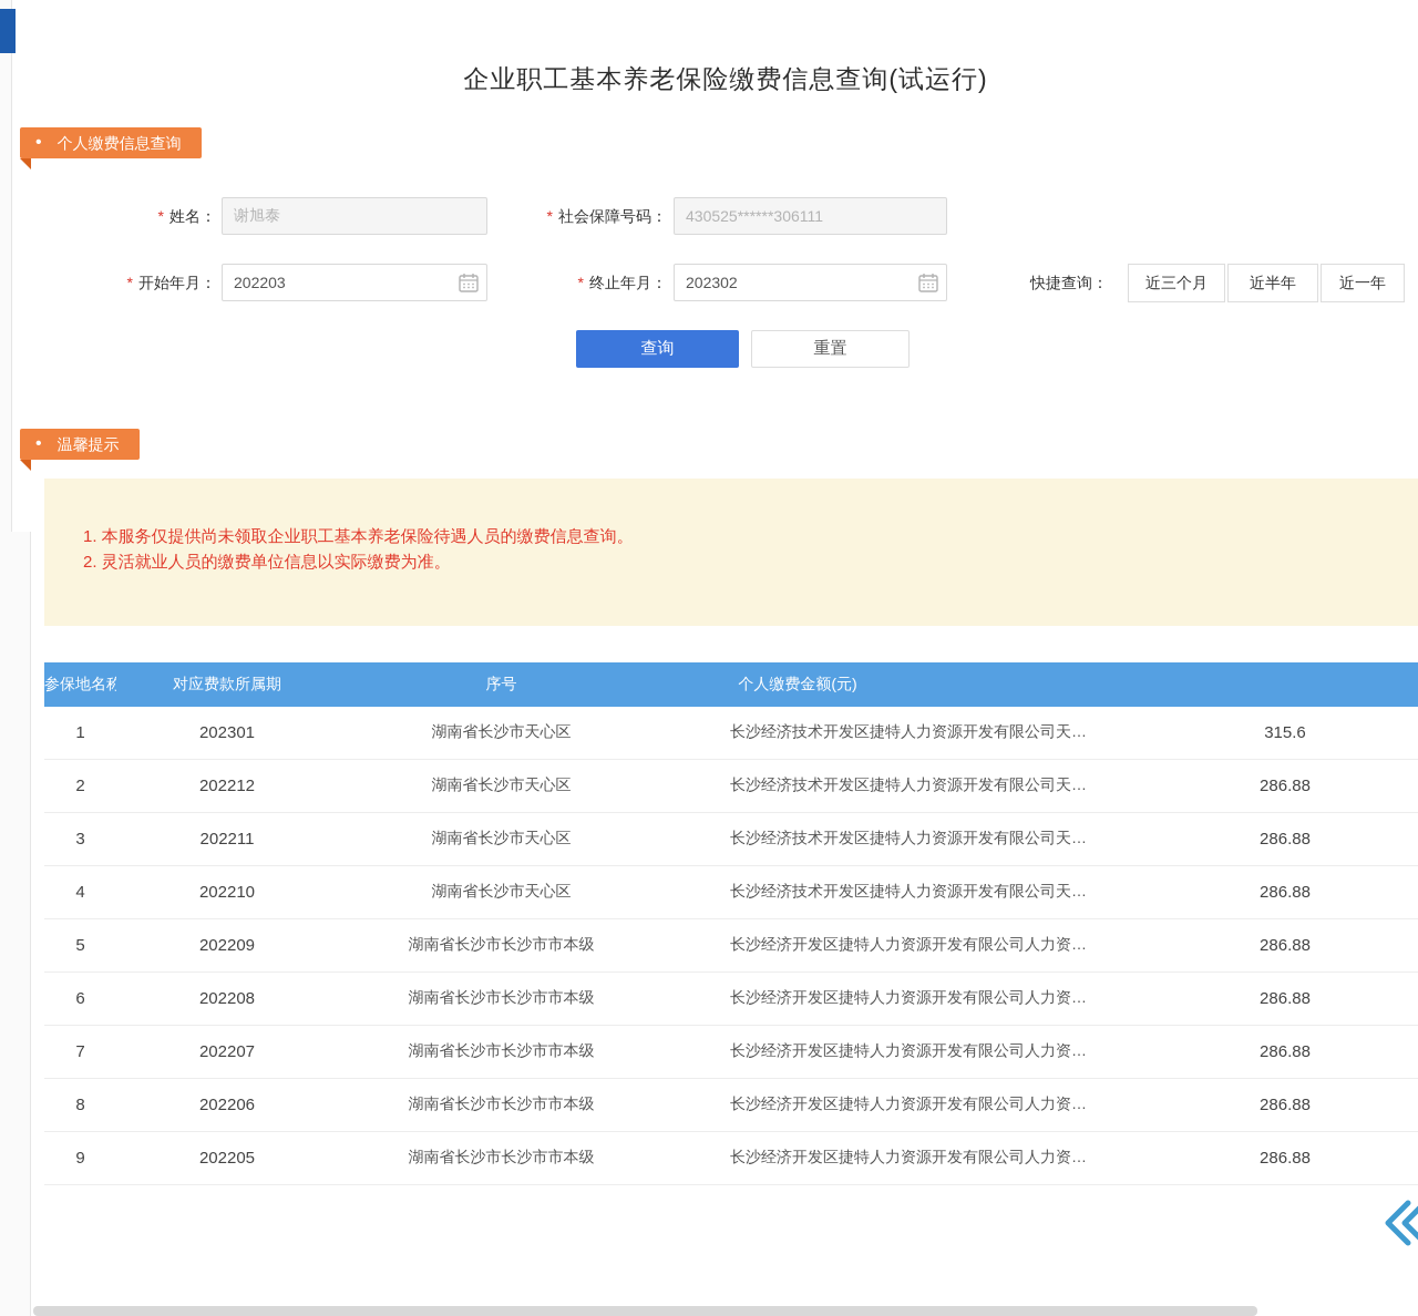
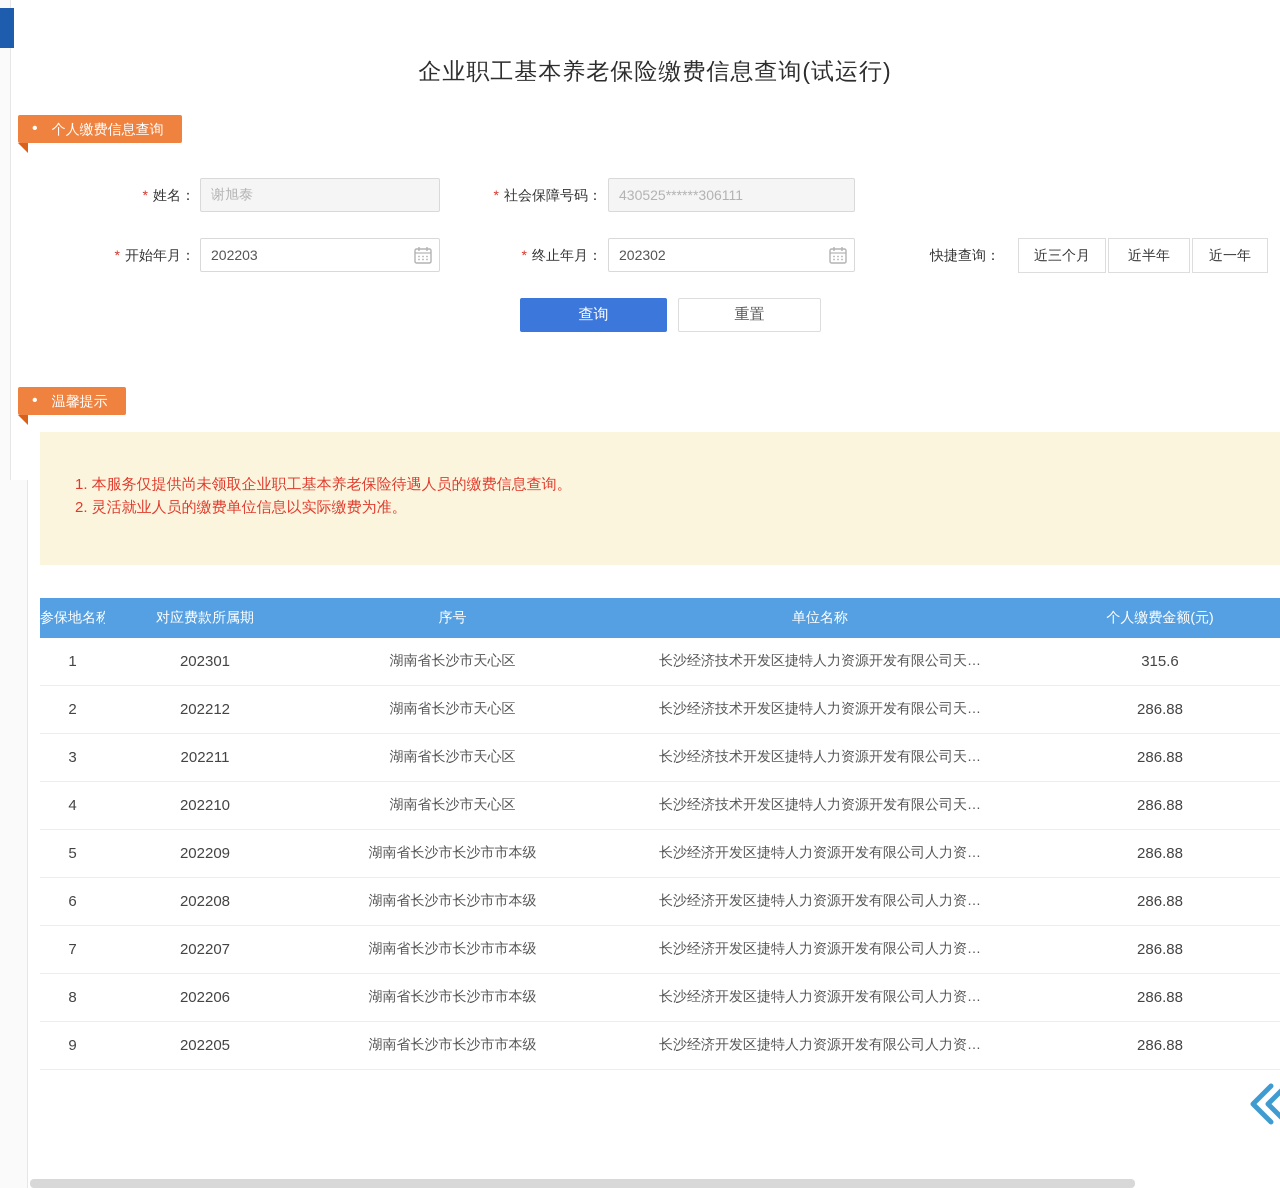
  企业职工基本养老保险缴费信息查询(试运行)
  • 个人缴费信息查询
  * 姓名：
  谢旭泰
  * 社会保障号码：
  430525******306111
  * 开始年月：
  202203
  * 终止年月：
  202302
  快捷查询：
  近三个月
  近半年
  近一年
  查询
  重置
  • 温馨提示
  1. 本服务仅提供尚未领取企业职工基本养老保险待遇人员的缴费信息查询。
  2. 灵活就业人员的缴费单位信息以实际缴费为准。
  参保地名称
  对应费款所属期
  序号
+ 单位名称
  个人缴费金额(元)
  1
  202301
  湖南省长沙市天心区
  长沙经济技术开发区捷特人力资源开发有限公司天…
  315.6
  2
  202212
  湖南省长沙市天心区
  长沙经济技术开发区捷特人力资源开发有限公司天…
  286.88
  3
  202211
  湖南省长沙市天心区
  长沙经济技术开发区捷特人力资源开发有限公司天…
  286.88
  4
  202210
  湖南省长沙市天心区
  长沙经济技术开发区捷特人力资源开发有限公司天…
  286.88
  5
  202209
  湖南省长沙市长沙市市本级
  长沙经济开发区捷特人力资源开发有限公司人力资…
  286.88
  6
  202208
  湖南省长沙市长沙市市本级
  长沙经济开发区捷特人力资源开发有限公司人力资…
  286.88
  7
  202207
  湖南省长沙市长沙市市本级
  长沙经济开发区捷特人力资源开发有限公司人力资…
  286.88
  8
  202206
  湖南省长沙市长沙市市本级
  长沙经济开发区捷特人力资源开发有限公司人力资…
  286.88
  9
  202205
  湖南省长沙市长沙市市本级
  长沙经济开发区捷特人力资源开发有限公司人力资…
  286.88
